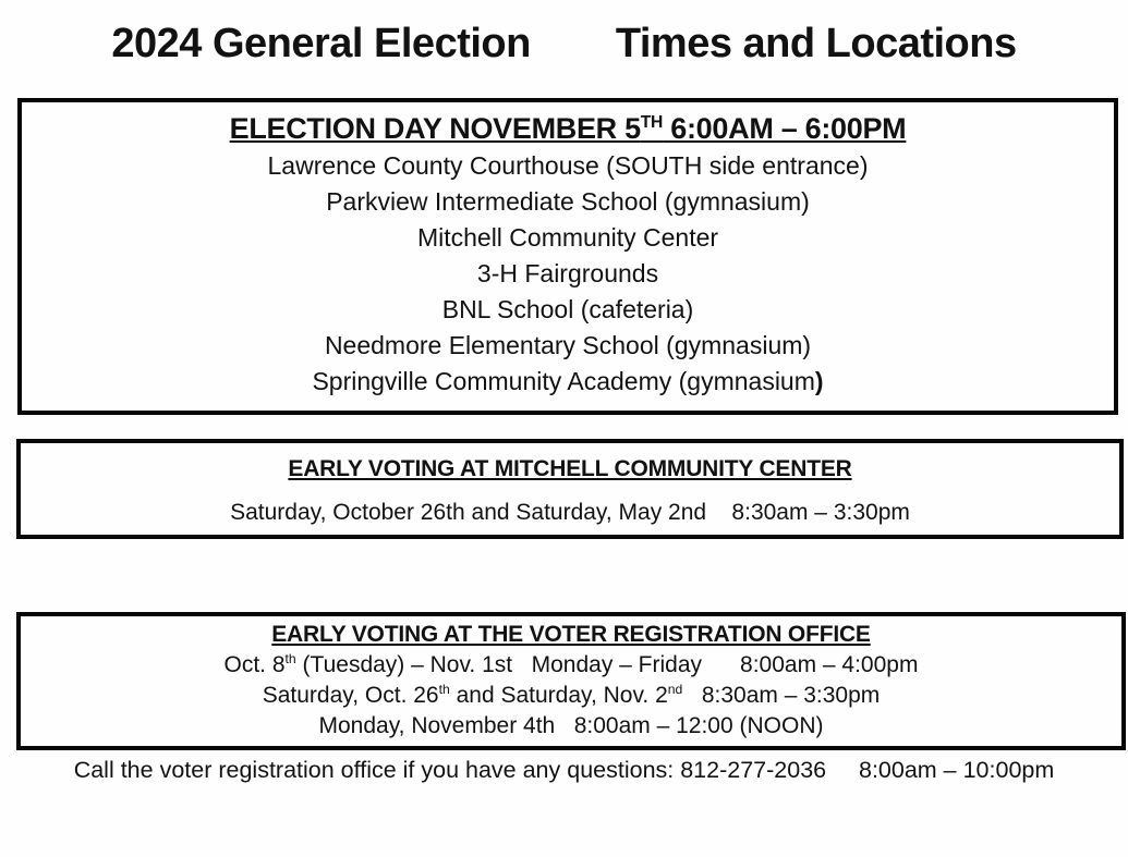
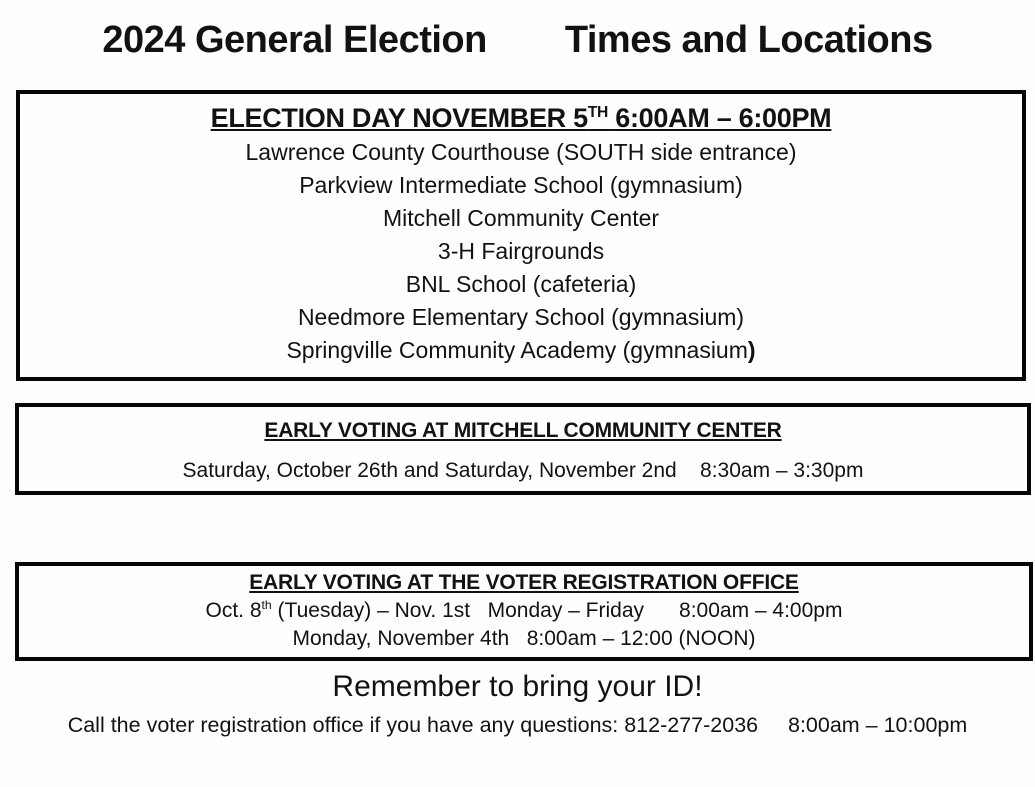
  2024 General Election
  Times and Locations
  ELECTION DAY NOVEMBER 5TH 6:00AM – 6:00PM
  Lawrence County Courthouse (SOUTH side entrance)
  Parkview Intermediate School (gymnasium)
  Mitchell Community Center
  3-H Fairgrounds
  BNL School (cafeteria)
  Needmore Elementary School (gymnasium)
  Springville Community Academy (gymnasium)
  EARLY VOTING AT MITCHELL COMMUNITY CENTER
- Saturday, October 26th and Saturday, May 2nd 8:30am – 3:30pm
+ Saturday, October 26th and Saturday, November 2nd 8:30am – 3:30pm
  EARLY VOTING AT THE VOTER REGISTRATION OFFICE
  Oct. 8th (Tuesday) – Nov. 1st Monday – Friday 8:00am – 4:00pm
- Saturday, Oct. 26th and Saturday, Nov. 2nd 8:30am – 3:30pm
  Monday, November 4th 8:00am – 12:00 (NOON)
+ Remember to bring your ID!
  Call the voter registration office if you have any questions: 812-277-2036 8:00am – 10:00pm
